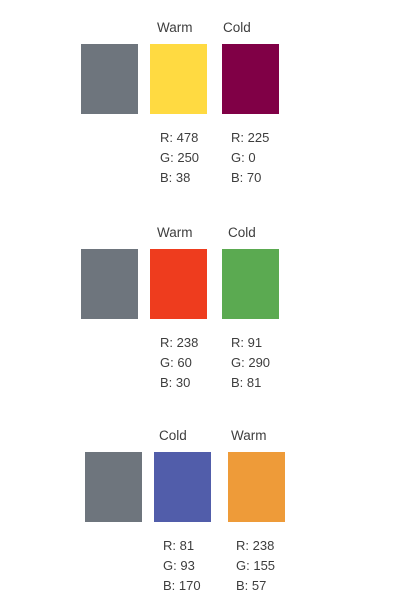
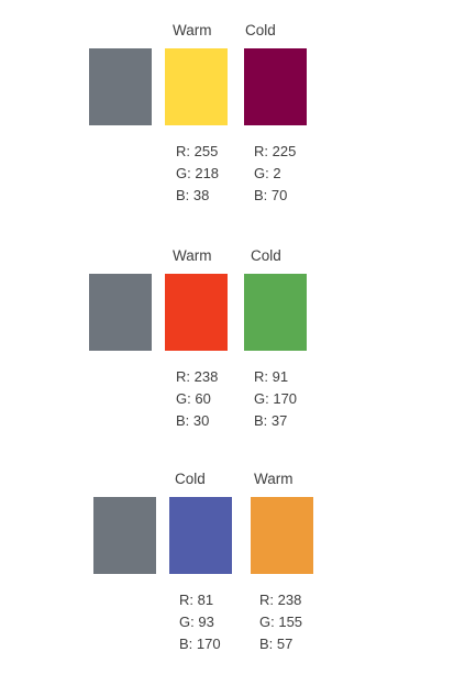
  Warm
  Cold
- R: 478
+ R: 255
- G: 250
+ G: 218
  B: 38
  R: 225
- G: 0
+ G: 2
  B: 70
  Warm
  Cold
  R: 238
  G: 60
  B: 30
  R: 91
- G: 290
+ G: 170
- B: 81
+ B: 37
  Cold
  Warm
  R: 81
  G: 93
  B: 170
  R: 238
  G: 155
  B: 57
